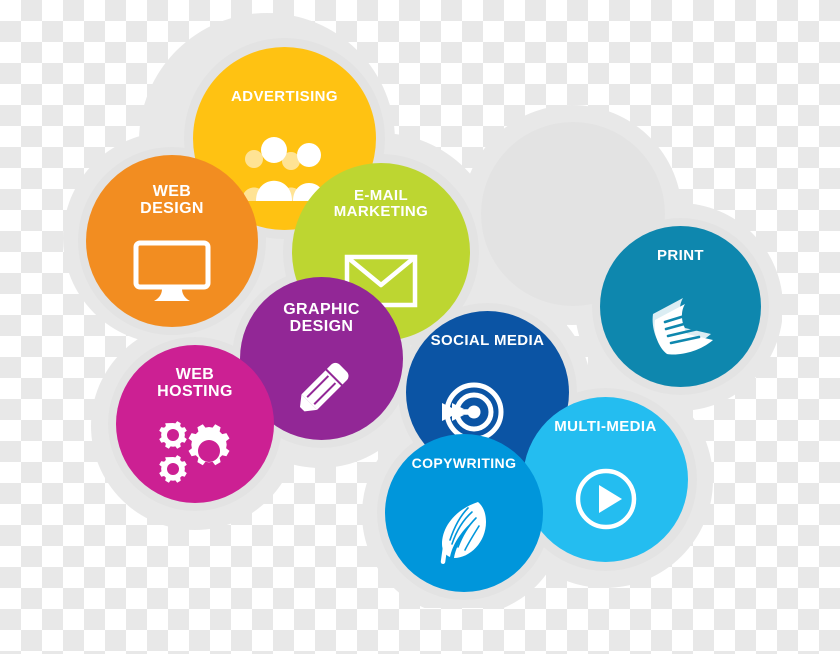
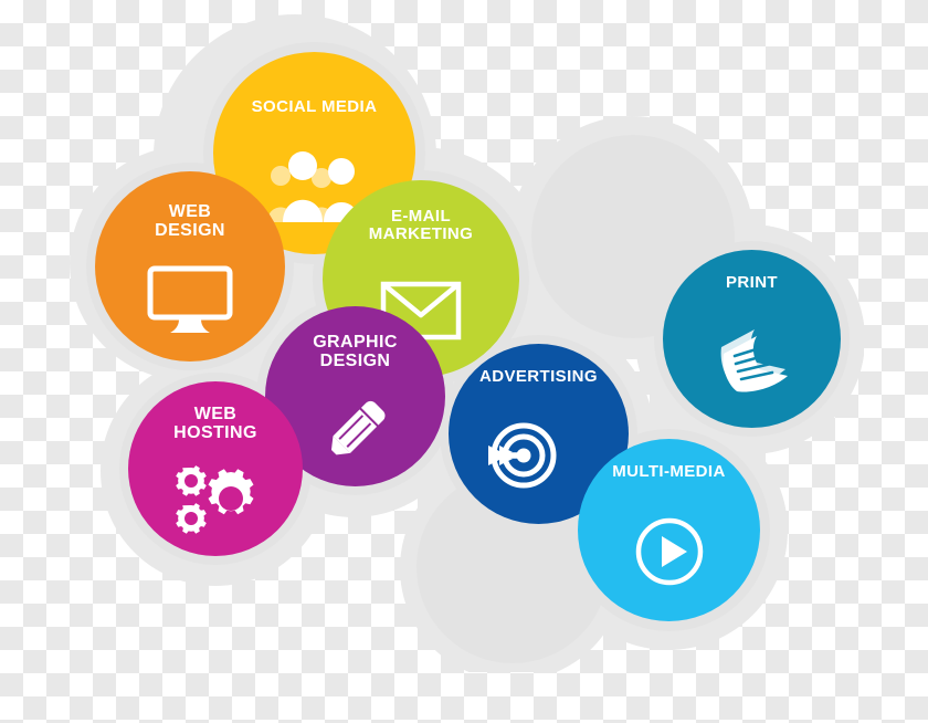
- ADVERTISING
+ SOCIAL MEDIA
  WEB
  DESIGN
  PRINT
  E-MAIL
  MARKETING
- SOCIAL MEDIA
+ ADVERTISING
  GRAPHIC
  DESIGN
  WEB
  HOSTING
  MULTI-MEDIA
- COPYWRITING
